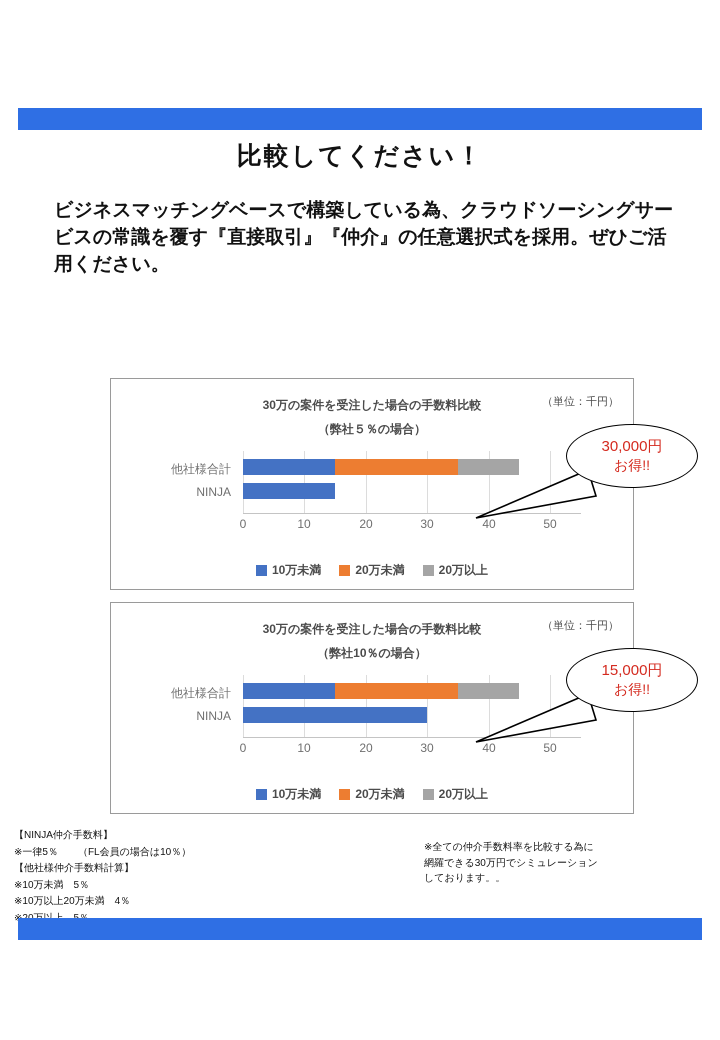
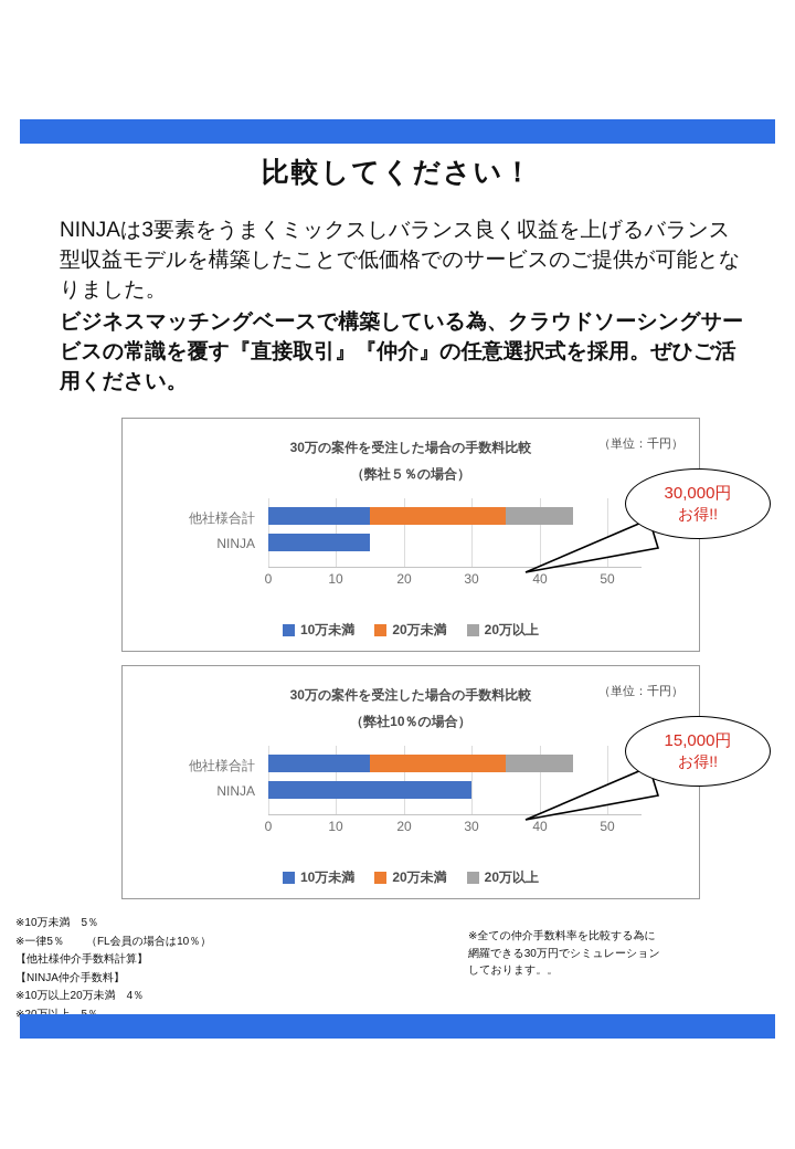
  比較してください！
+ NINJAは3要素をうまくミックスしバランス良く収益を上げるバランス型収益モデルを構築したことで低価格でのサービスのご提供が可能となりました。
  ビジネスマッチングベースで構築している為、クラウドソーシングサービスの常識を覆す『直接取引』『仲介』の任意選択式を採用。ぜひご活用ください。
  30万の案件を受注した場合の手数料比較
  （単位：千円）
  （弊社５％の場合）
  他社様合計
  NINJA
  0
  10
  20
  30
  40
  50
  10万未満
  20万未満
  20万以上
  30万の案件を受注した場合の手数料比較
  （単位：千円）
  （弊社10％の場合）
  他社様合計
  NINJA
  0
  10
  20
  30
  40
  50
  10万未満
  20万未満
  20万以上
  30,000円
  お得!!
  15,000円
  お得!!
- 【NINJA仲介手数料】
+ ※10万未満 5％
  ※一律5％ （FL会員の場合は10％）
  【他社様仲介手数料計算】
- ※10万未満 5％
+ 【NINJA仲介手数料】
  ※10万以上20万未満 4％
  ※全ての仲介手数料率を比較する為に
  網羅できる30万円でシミュレーション
  しております。。
